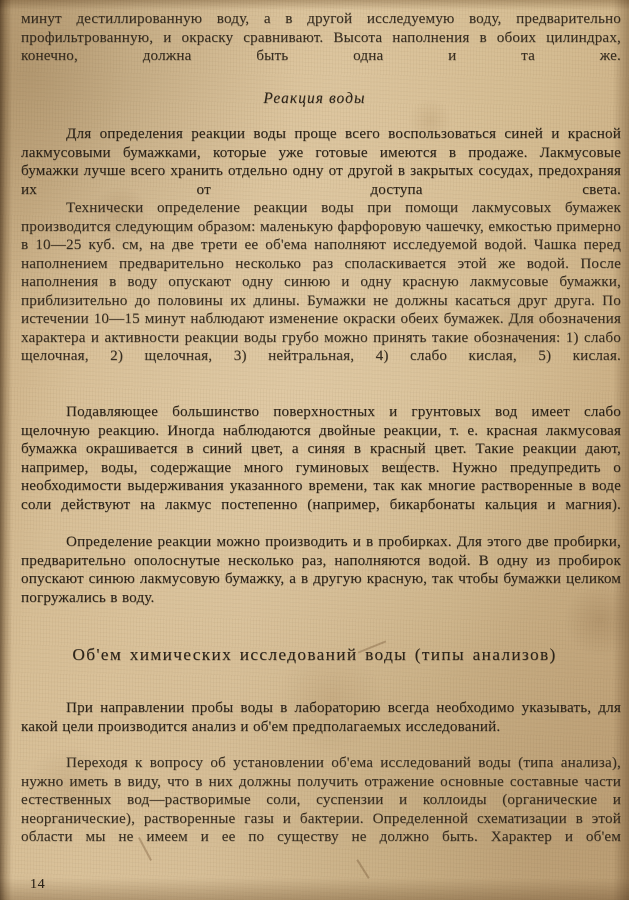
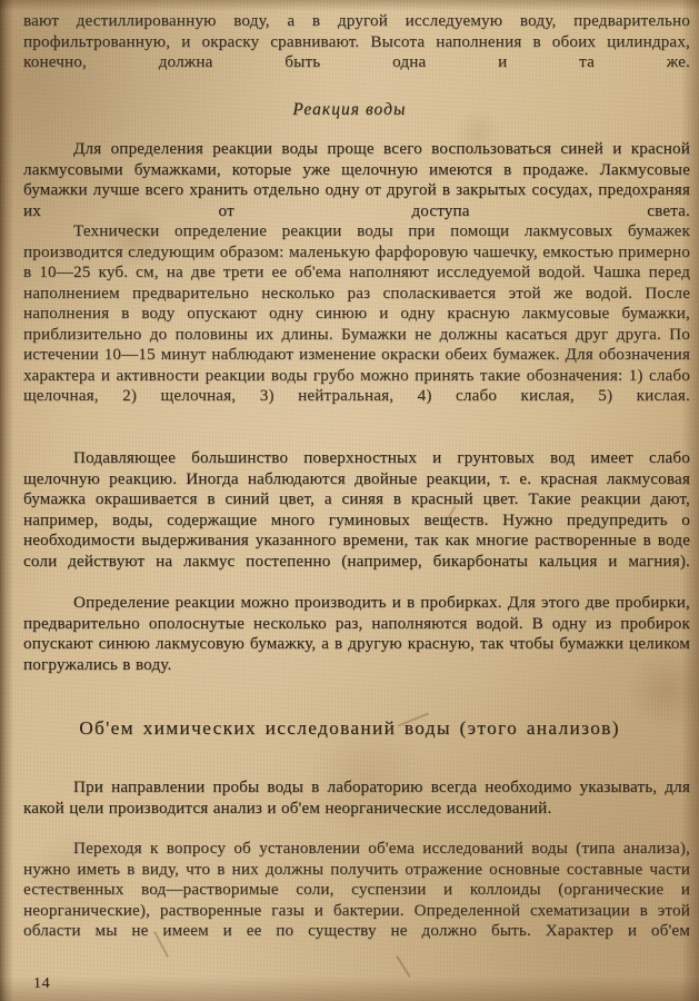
- минут дестиллированную воду, а в другой исследуемую воду, предварительно профильтрованную, и окраску сравнивают. Высота наполнения в обоих цилиндрах, конечно, должна быть одна и та же.
+ вают дестиллированную воду, а в другой исследуемую воду, предварительно профильтрованную, и окраску сравнивают. Высота наполнения в обоих цилиндрах, конечно, должна быть одна и та же.
  Реакция воды
- Для определения реакции воды проще всего воспользоваться синей и красной лакмусовыми бумажками, которые уже готовые имеются в продаже. Лакмусовые бумажки лучше всего хранить отдельно одну от другой в закрытых сосудах, предохраняя их от доступа света.
+ Для определения реакции воды проще всего воспользоваться синей и красной лакмусовыми бумажками, которые уже щелочную имеются в продаже. Лакмусовые бумажки лучше всего хранить отдельно одну от другой в закрытых сосудах, предохраняя их от доступа света.
  Технически определение реакции воды при помощи лакмусовых бумажек производится следующим образом: маленькую фарфоровую чашечку, емкостью примерно в 10—25 куб. см, на две трети ее об'ема наполняют исследуемой водой. Чашка перед наполнением предварительно несколько раз споласкивается этой же водой. После наполнения в воду опускают одну синюю и одну красную лакмусовые бумажки, приблизительно до половины их длины. Бумажки не должны касаться друг друга. По истечении 10—15 минут наблюдают изменение окраски обеих бумажек. Для обозначения характера и активности реакции воды грубо можно принять такие обозначения: 1) слабо щелочная, 2) щелочная, 3) нейтральная, 4) слабо кислая, 5) кислая.
  Подавляющее большинство поверхностных и грунтовых вод имеет слабо щелочную реакцию. Иногда наблюдаются двойные реакции, т. е. красная лакмусовая бумажка окрашивается в синий цвет, а синяя в красный цвет. Такие реакции дают, например, воды, содержащие много гуминовых веществ. Нужно предупредить о необходимости выдерживания указанного времени, так как многие растворенные в воде соли действуют на лакмус постепенно (например, бикарбонаты кальция и магния).
  Определение реакции можно производить и в пробирках. Для этого две пробирки, предварительно ополоснутые несколько раз, наполняются водой. В одну из пробирок опускают синюю лакмусовую бумажку, а в другую красную, так чтобы бумажки целиком погружались в воду.
- Об'ем химических исследований воды (типы анализов)
+ Об'ем химических исследований воды (этого анализов)
- При направлении пробы воды в лабораторию всегда необходимо указывать, для какой цели производится анализ и об'ем предполагаемых исследований.
+ При направлении пробы воды в лабораторию всегда необходимо указывать, для какой цели производится анализ и об'ем неорганические исследований.
  Переходя к вопросу об установлении об'ема исследований воды (типа анализа), нужно иметь в виду, что в них должны получить отражение основные составные части естественных вод—растворимые соли, суспензии и коллоиды (органические и неорганические), растворенные газы и бактерии. Определенной схематизации в этой области мы не имеем и ее по существу не должно быть. Характер и об'ем
  14
